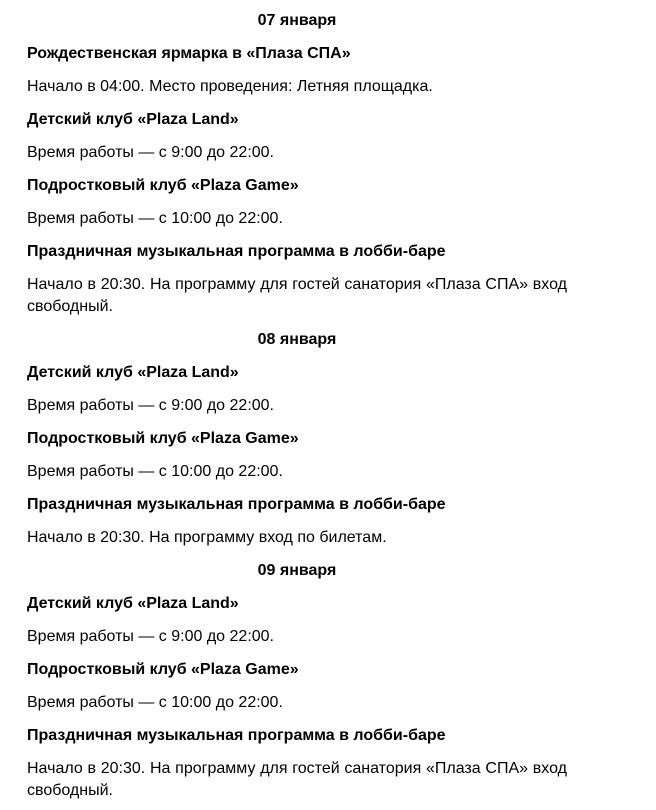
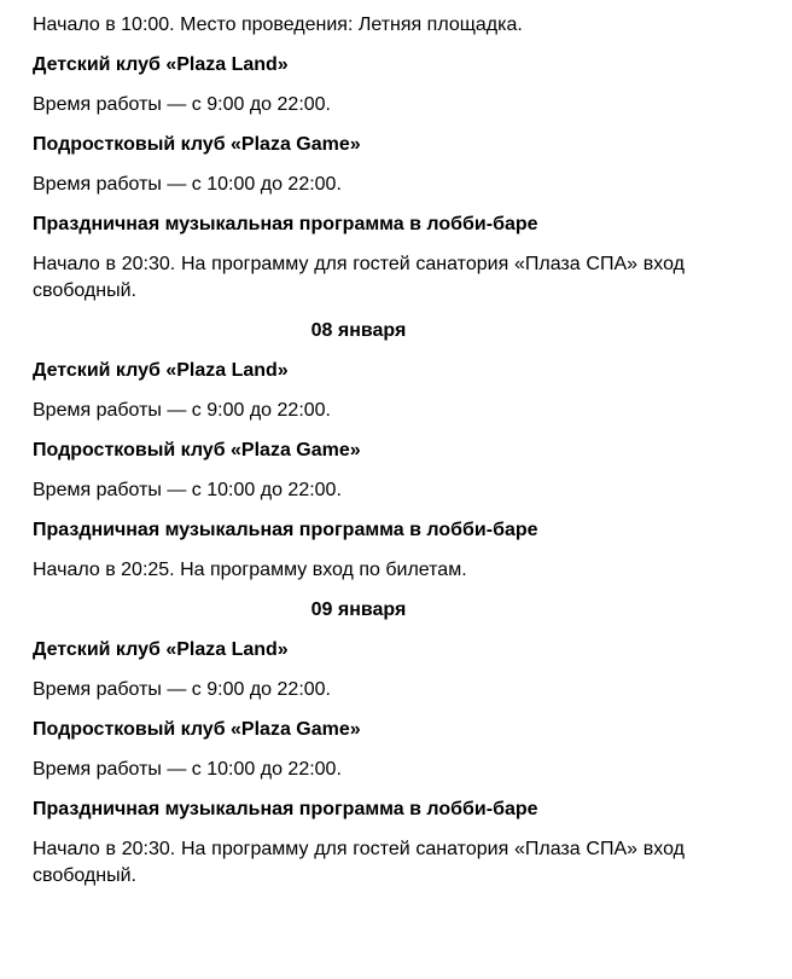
- 07 января
- Рождественская ярмарка в «Плаза СПА»
- Начало в 04:00. Место проведения: Летняя площадка.
+ Начало в 10:00. Место проведения: Летняя площадка.
  Детский клуб «Plaza Land»
  Время работы — с 9:00 до 22:00.
  Подростковый клуб «Plaza Game»
  Время работы — с 10:00 до 22:00.
  Праздничная музыкальная программа в лобби-баре
  Начало в 20:30. На программу для гостей санатория «Плаза СПА» вход свободный.
  08 января
  Детский клуб «Plaza Land»
  Время работы — с 9:00 до 22:00.
  Подростковый клуб «Plaza Game»
  Время работы — с 10:00 до 22:00.
  Праздничная музыкальная программа в лобби-баре
- Начало в 20:30. На программу вход по билетам.
+ Начало в 20:25. На программу вход по билетам.
  09 января
  Детский клуб «Plaza Land»
  Время работы — с 9:00 до 22:00.
  Подростковый клуб «Plaza Game»
  Время работы — с 10:00 до 22:00.
  Праздничная музыкальная программа в лобби-баре
  Начало в 20:30. На программу для гостей санатория «Плаза СПА» вход свободный.
